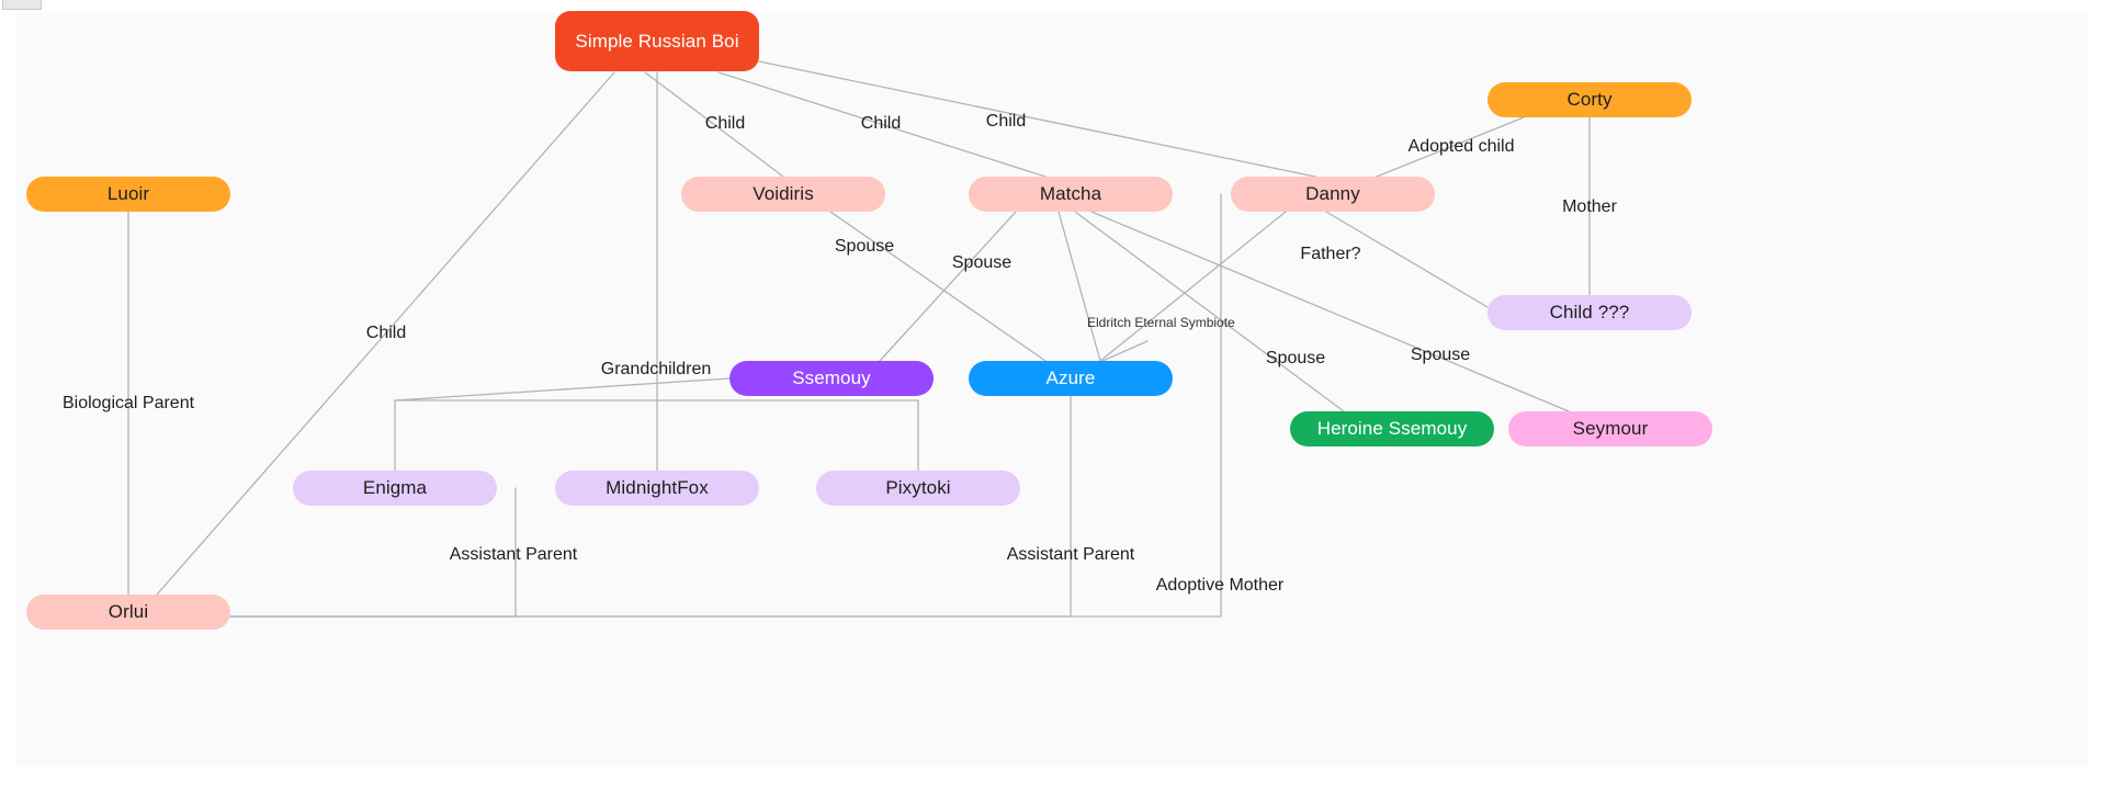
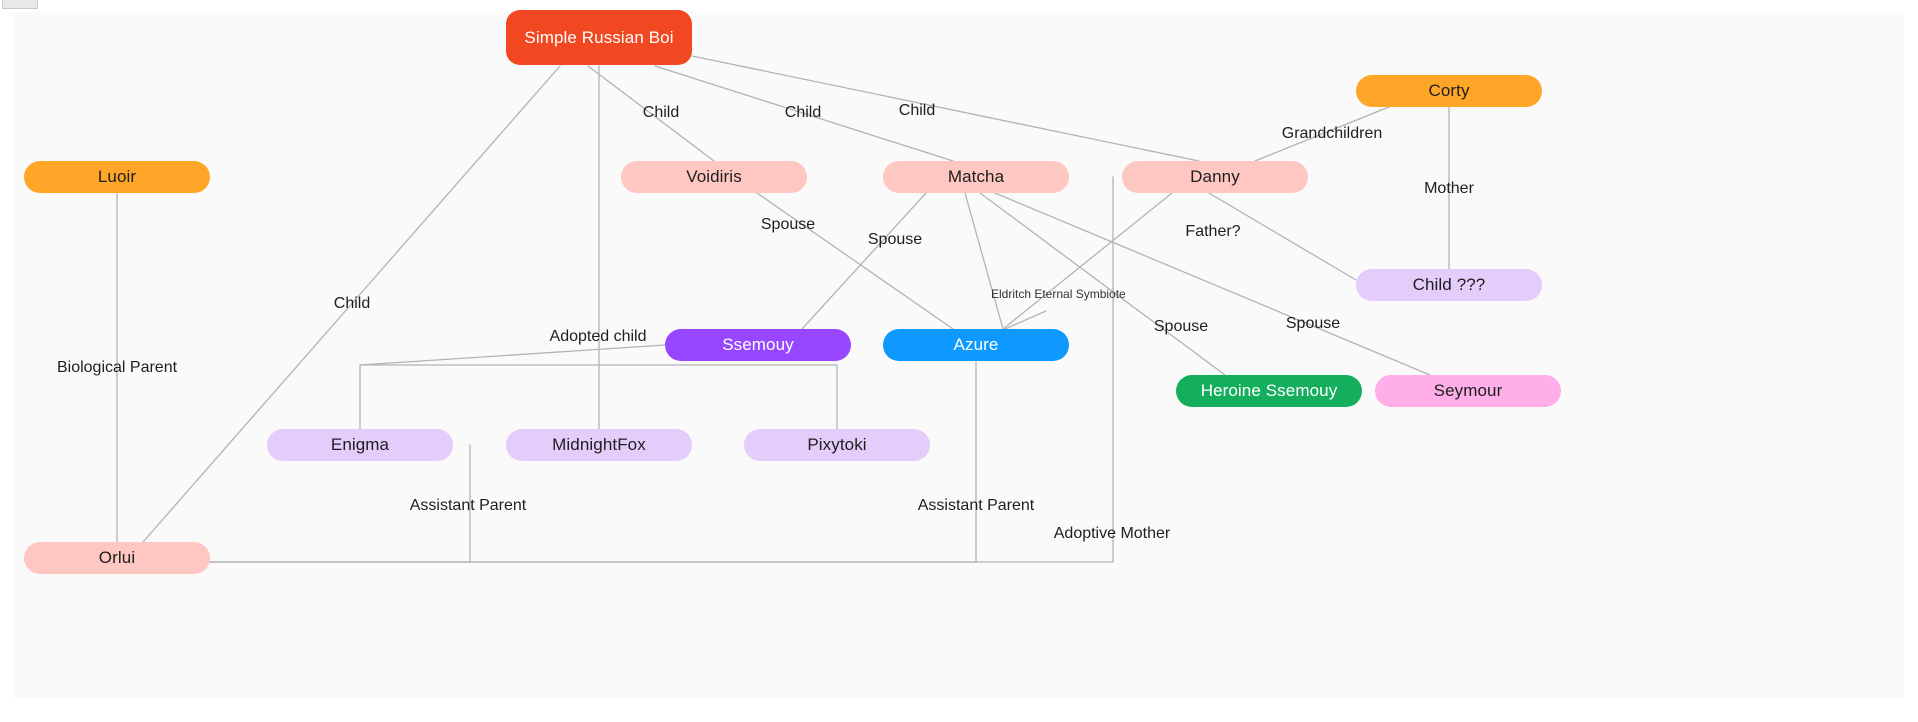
  Simple Russian Boi
  Luoir
  Voidiris
  Matcha
  Danny
  Corty
  Child ???
  Ssemouy
  Azure
  Heroine Ssemouy
  Seymour
  Enigma
  MidnightFox
  Pixytoki
  Orlui
  Child
  Child
  Child
- Adopted child
+ Grandchildren
  Mother
  Spouse
  Spouse
  Father?
  Child
  Eldritch Eternal Symbiote
  Spouse
  Spouse
- Grandchildren
+ Adopted child
  Biological Parent
  Assistant Parent
  Assistant Parent
  Adoptive Mother
